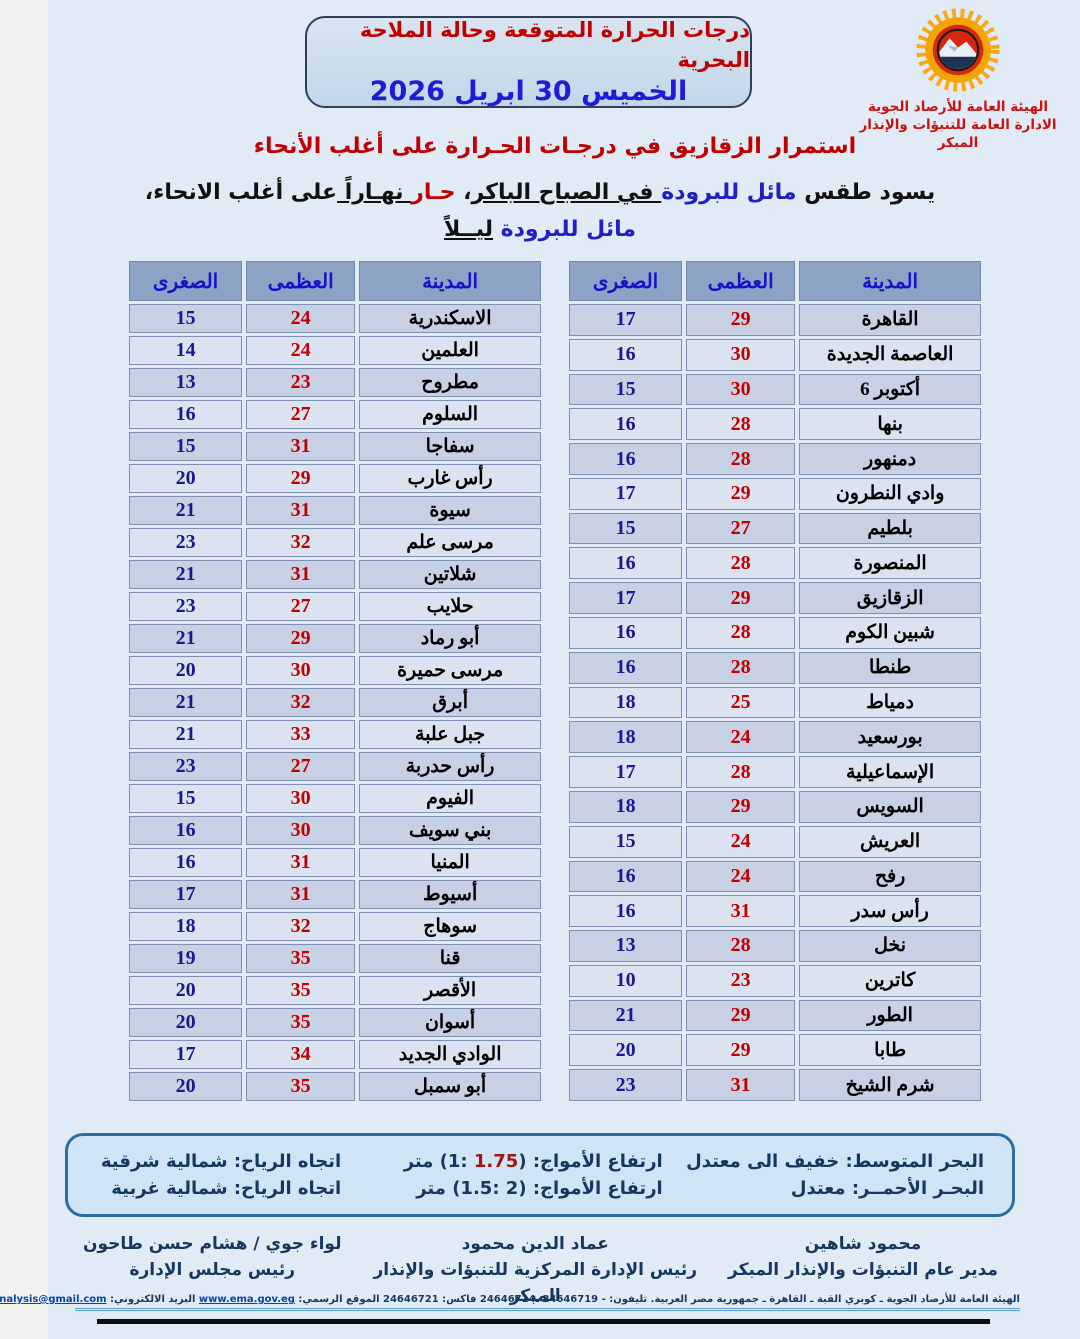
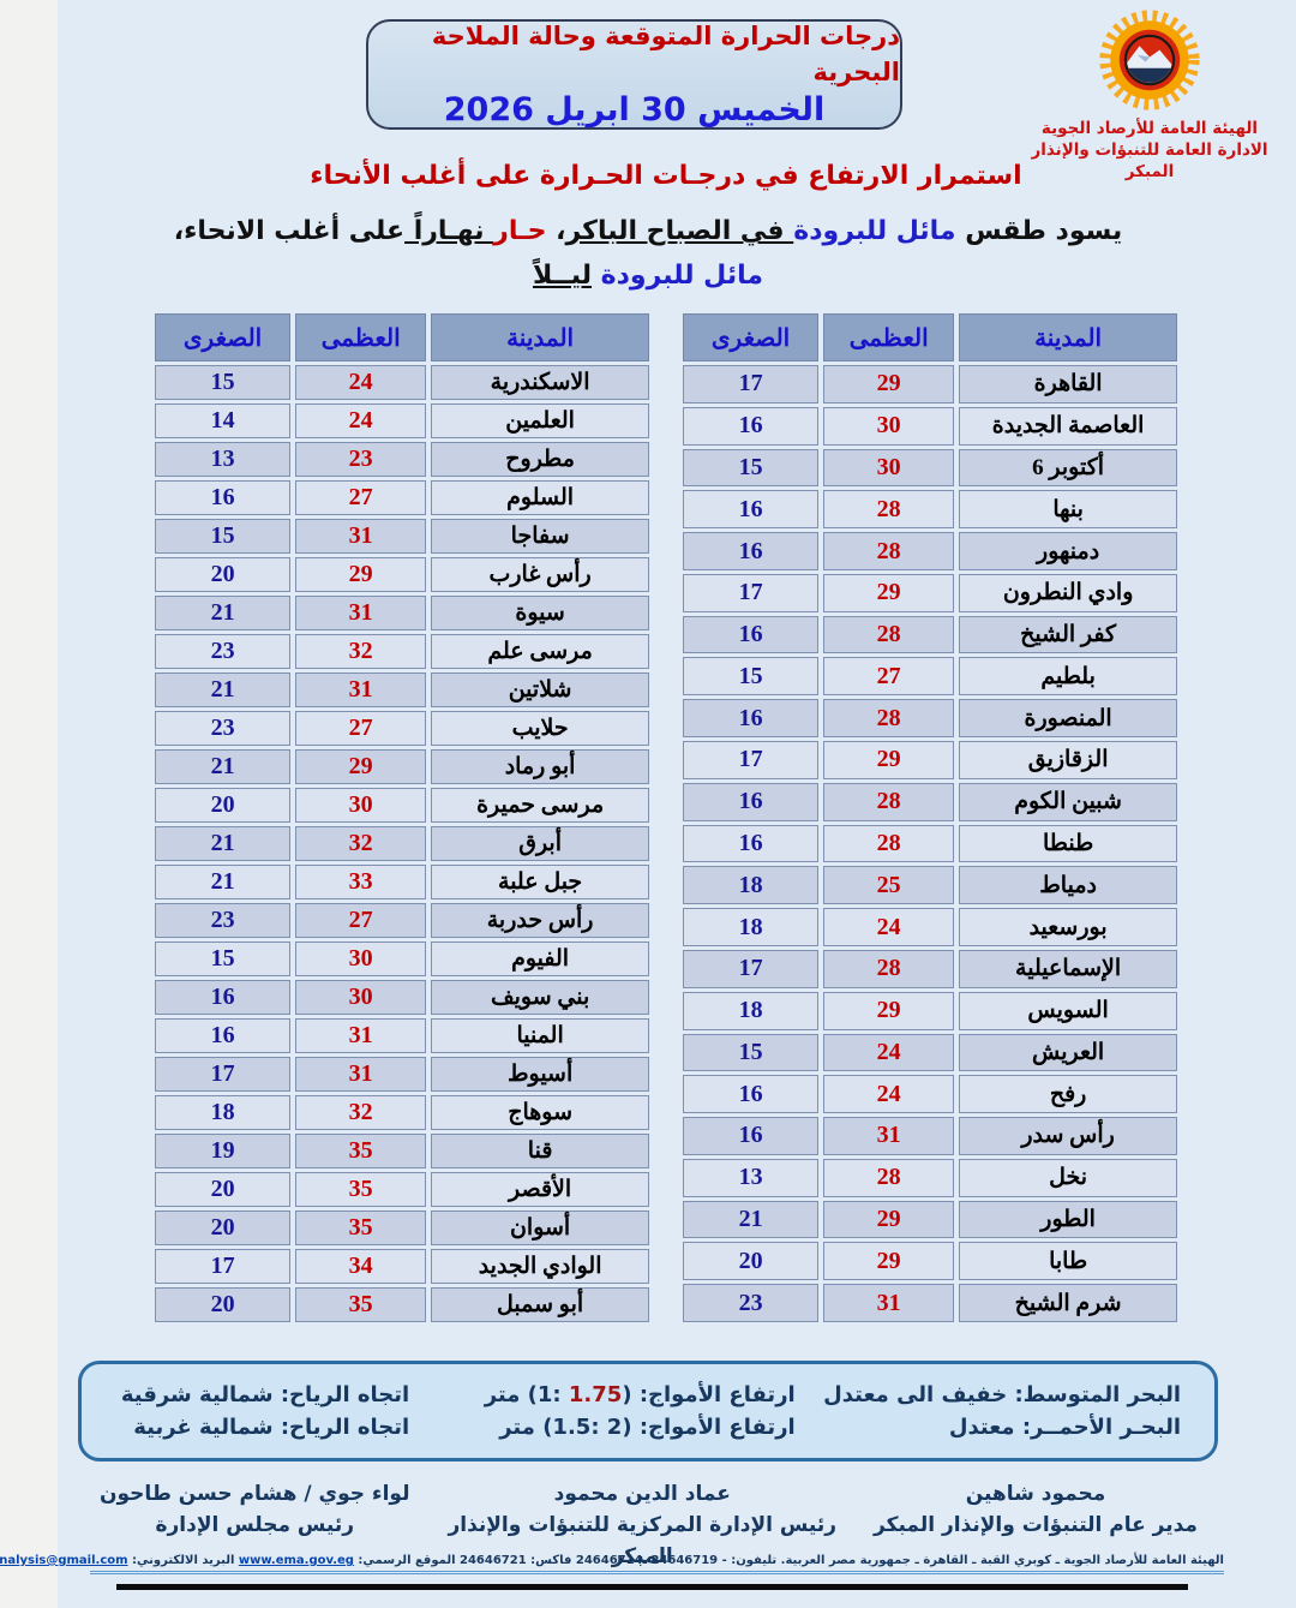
  درجات الحرارة المتوقعة وحالة الملاحة البحرية
  الخميس 30 ابريل 2026
  الهيئة العامة للأرصاد الجوية
  الادارة العامة للتنبؤات والإنذار المبكر
- استمرار الزقازيق في درجـات الحـرارة على أغلب الأنحاء
+ استمرار الارتفاع في درجـات الحـرارة على أغلب الأنحاء
  يسود طقس مائل للبرودة في الصباح الباكر، حـار نهـاراً على أغلب الانحاء،
  مائل للبرودة ليــلاً
  المدينة	العظمى	الصغرى
  القاهرة	29	17
  العاصمة الجديدة	30	16
  6 أكتوبر	30	15
  بنها	28	16
  دمنهور	28	16
  وادي النطرون	29	17
+ كفر الشيخ	28	16
  بلطيم	27	15
  المنصورة	28	16
  الزقازيق	29	17
  شبين الكوم	28	16
  طنطا	28	16
  دمياط	25	18
  بورسعيد	24	18
  الإسماعيلية	28	17
  السويس	29	18
  العريش	24	15
  رفح	24	16
  رأس سدر	31	16
  نخل	28	13
- كاترين	23	10
  الطور	29	21
  طابا	29	20
  شرم الشيخ	31	23
  المدينة	العظمى	الصغرى
  الاسكندرية	24	15
  العلمين	24	14
  مطروح	23	13
  السلوم	27	16
  سفاجا	31	15
  رأس غارب	29	20
  سيوة	31	21
  مرسى علم	32	23
  شلاتين	31	21
  حلايب	27	23
  أبو رماد	29	21
  مرسى حميرة	30	20
  أبرق	32	21
  جبل علبة	33	21
  رأس حدربة	27	23
  الفيوم	30	15
  بني سويف	30	16
  المنيا	31	16
  أسيوط	31	17
  سوهاج	32	18
  قنا	35	19
  الأقصر	35	20
  أسوان	35	20
  الوادي الجديد	34	17
  أبو سمبل	35	20
  البحر المتوسط: خفيف الى معتدل
  ارتفاع الأمواج: (1: 1.75) متر
  اتجاه الرياح: شمالية شرقية
  البحـر الأحمــر: معتدل
  ارتفاع الأمواج: (1.5: 2) متر
  اتجاه الرياح: شمالية غربية
  محمود شاهين
  مدير عام التنبؤات والإنذار المبكر
  عماد الدين محمود
  رئيس الإدارة المركزية للتنبؤات والإنذار المبكر
  لواء جوي / هشام حسن طاحون
  رئيس مجلس الإدارة
  الهيئة العامة للأرصاد الجوية ـ كوبري القبة ـ القاهرة ـ جمهورية مصر العربية. تليفون: - 24646719 ـ24646714 فاكس: 24646721 الموقع الرسمي: www.ema.gov.eg البريد الالكتروني: nalysis@gmail.com
